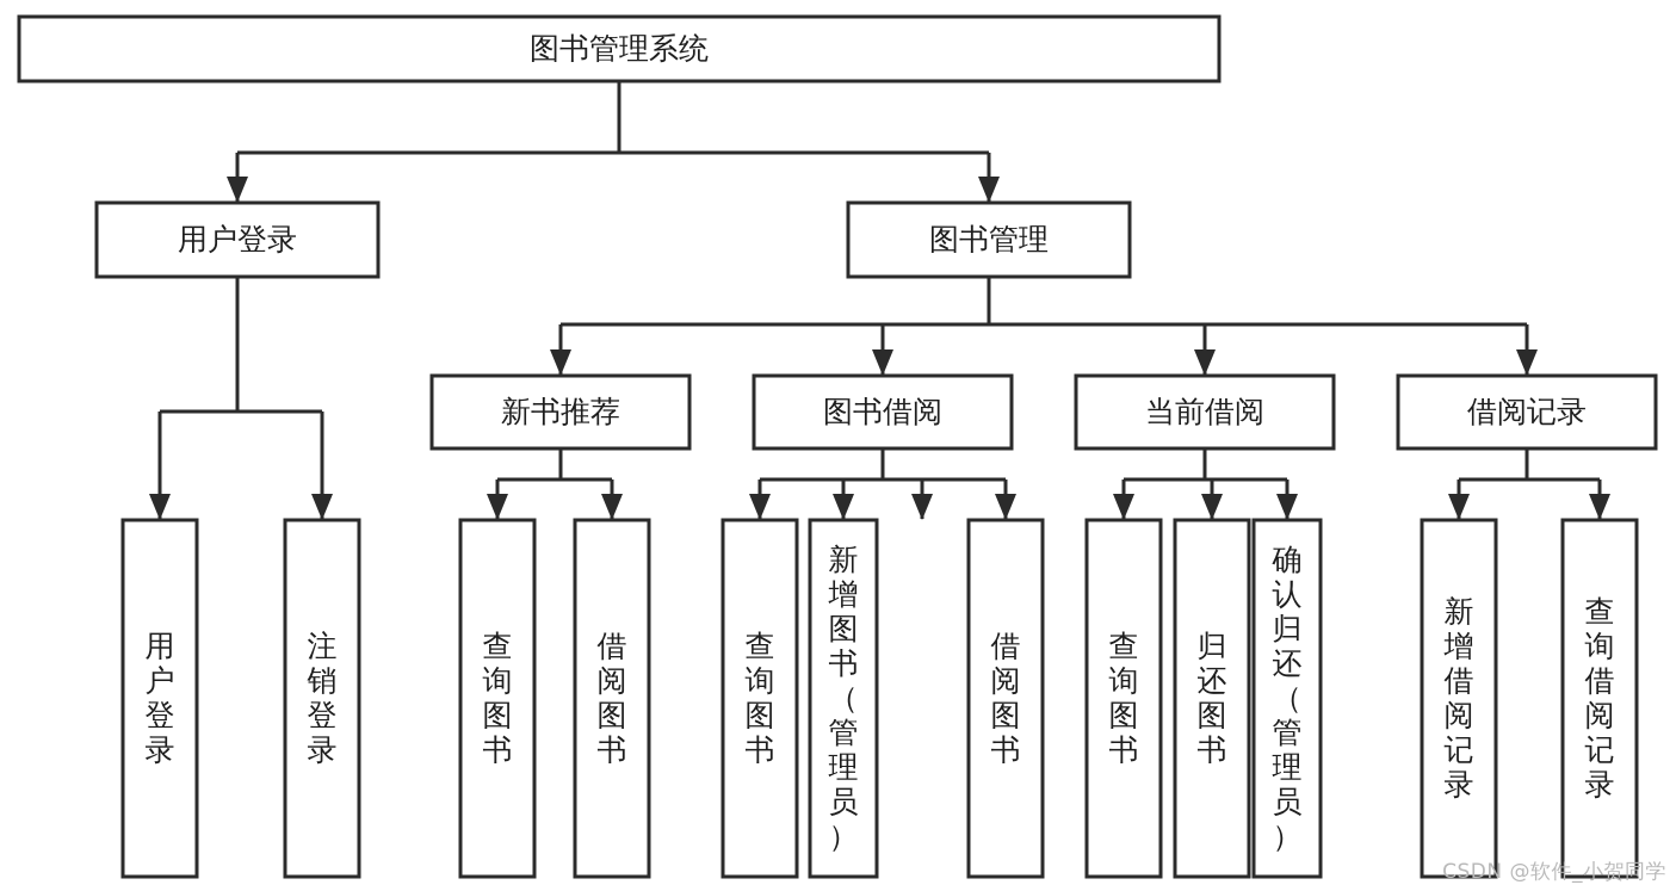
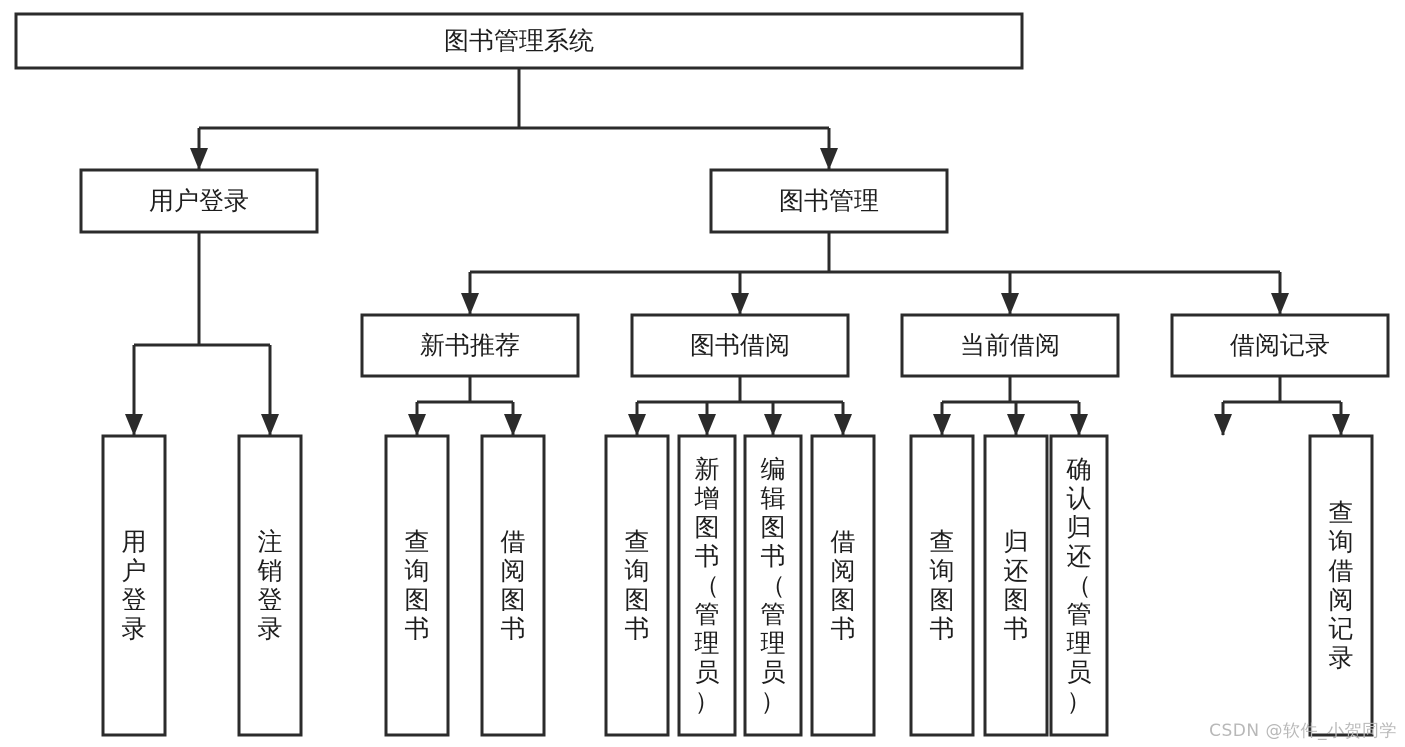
  图书管理系统
  用户登录
  图书管理
  新书推荐
  图书借阅
  当前借阅
  借阅记录
  用户登录
  注销登录
  查询图书
  借阅图书
  查询图书
  新增图书（管理员）
+ 编辑图书（管理员）
  借阅图书
  查询图书
  归还图书
  确认归还（管理员）
- 新增借阅记录
  查询借阅记录
  CSDN @软件_小贺同学
